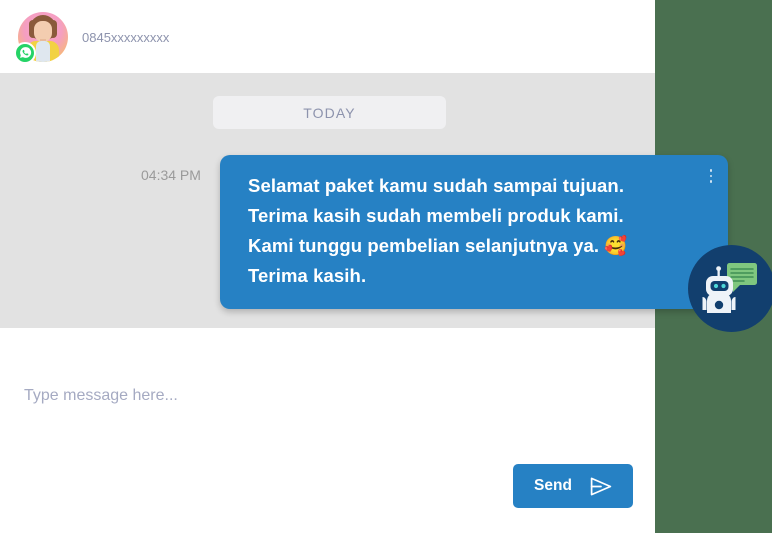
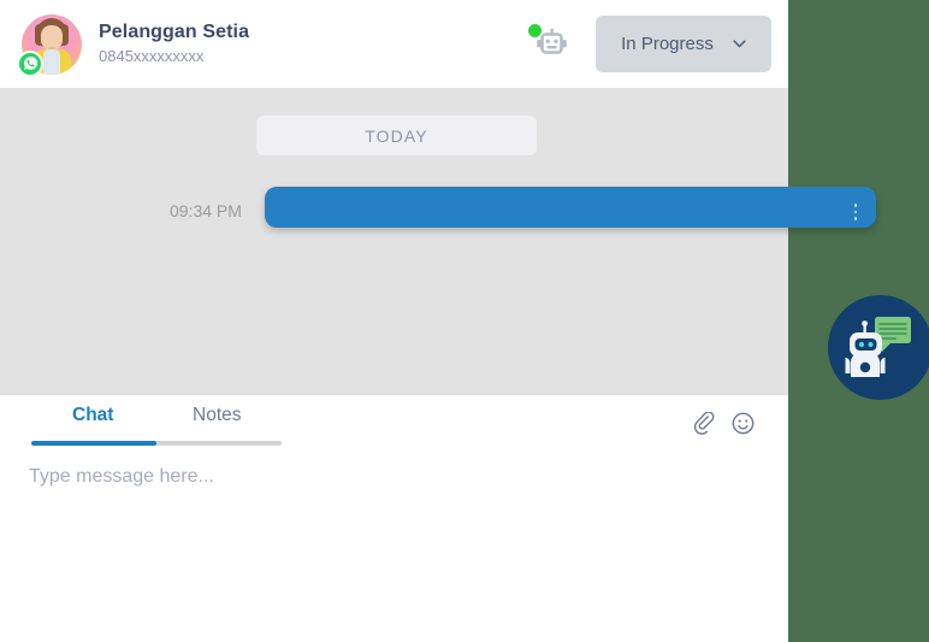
+ Pelanggan Setia
  0845xxxxxxxxx
+ In Progress
  TODAY
- 04:34 PM
+ 09:34 PM
+ Chat
+ Notes
  Type message here...
- Send
- Selamat paket kamu sudah sampai tujuan.
- Terima kasih sudah membeli produk kami.
- Kami tunggu pembelian selanjutnya ya. 🥰
- Terima kasih.
